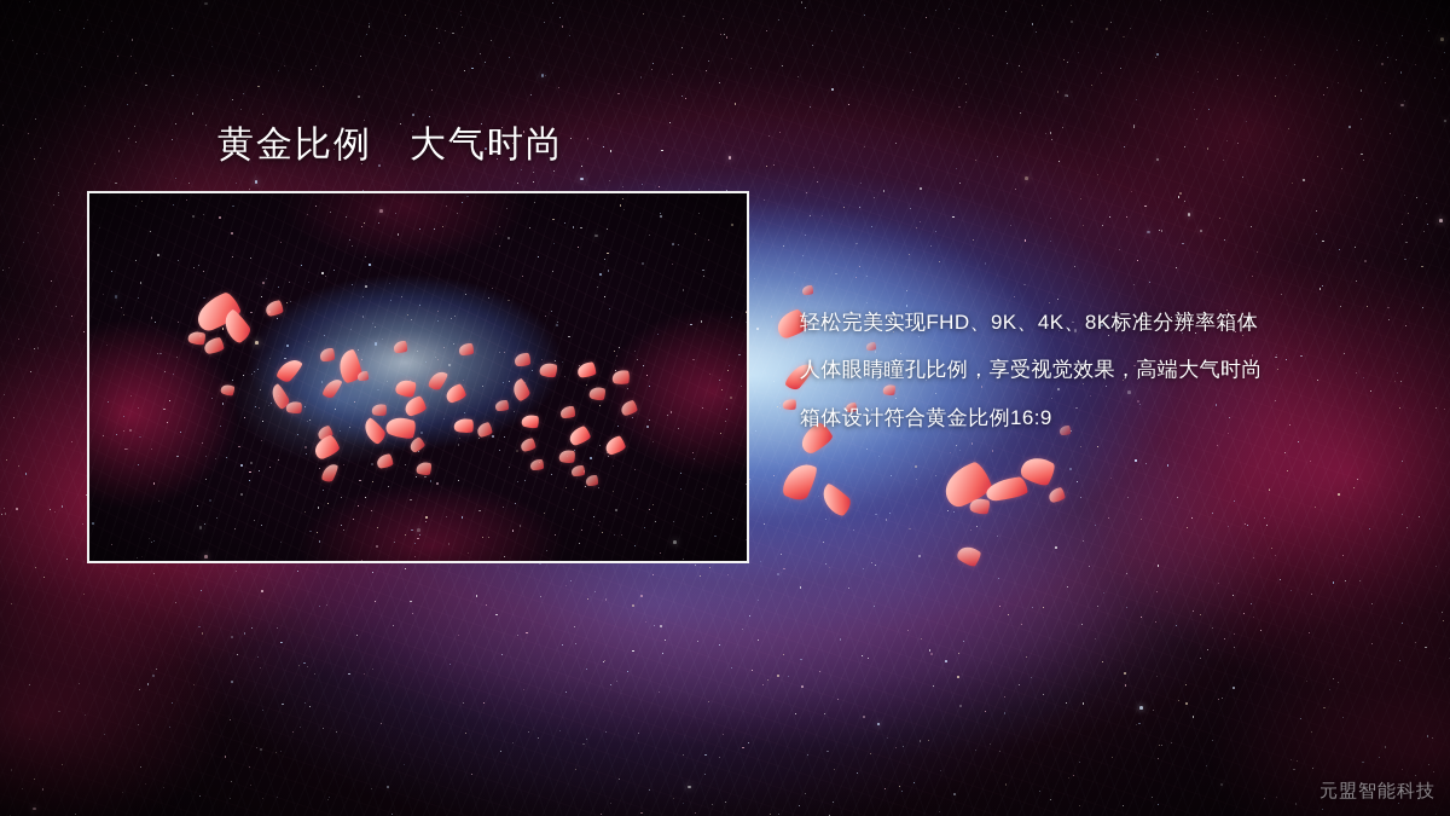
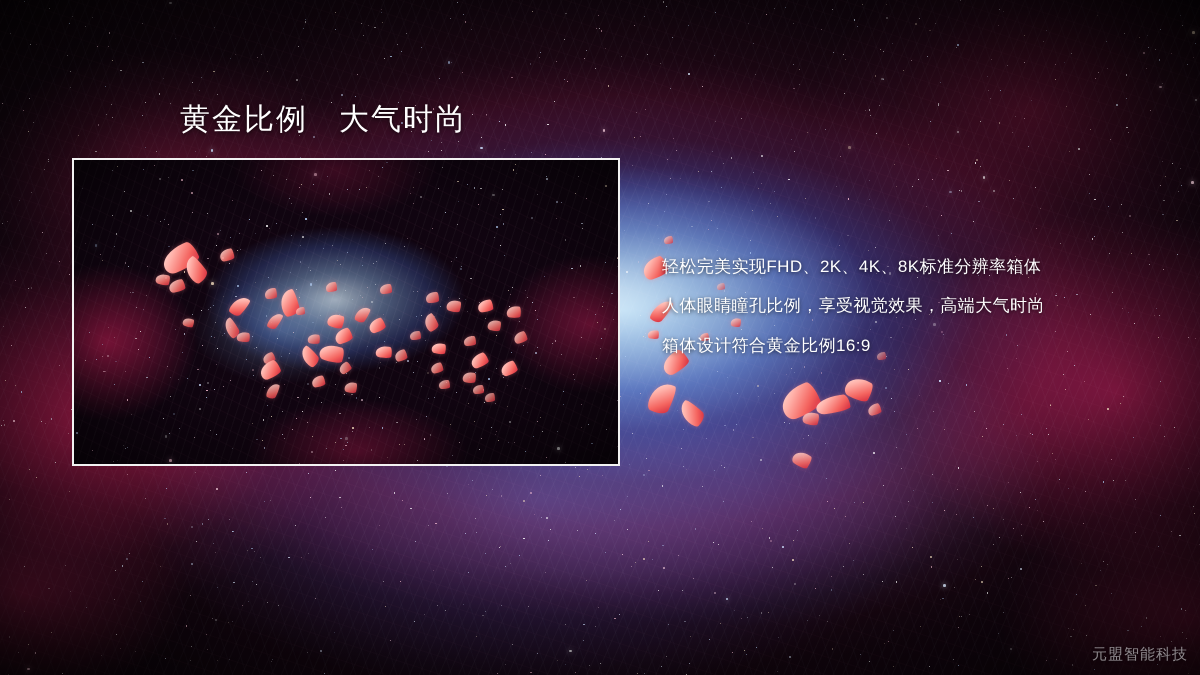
  黄金比例 大气时尚
- 轻松完美实现FHD、9K、4K、8K标准分辨率箱体
+ 轻松完美实现FHD、2K、4K、8K标准分辨率箱体
  人体眼睛瞳孔比例，享受视觉效果，高端大气时尚
  箱体设计符合黄金比例16:9
  元盟智能科技
